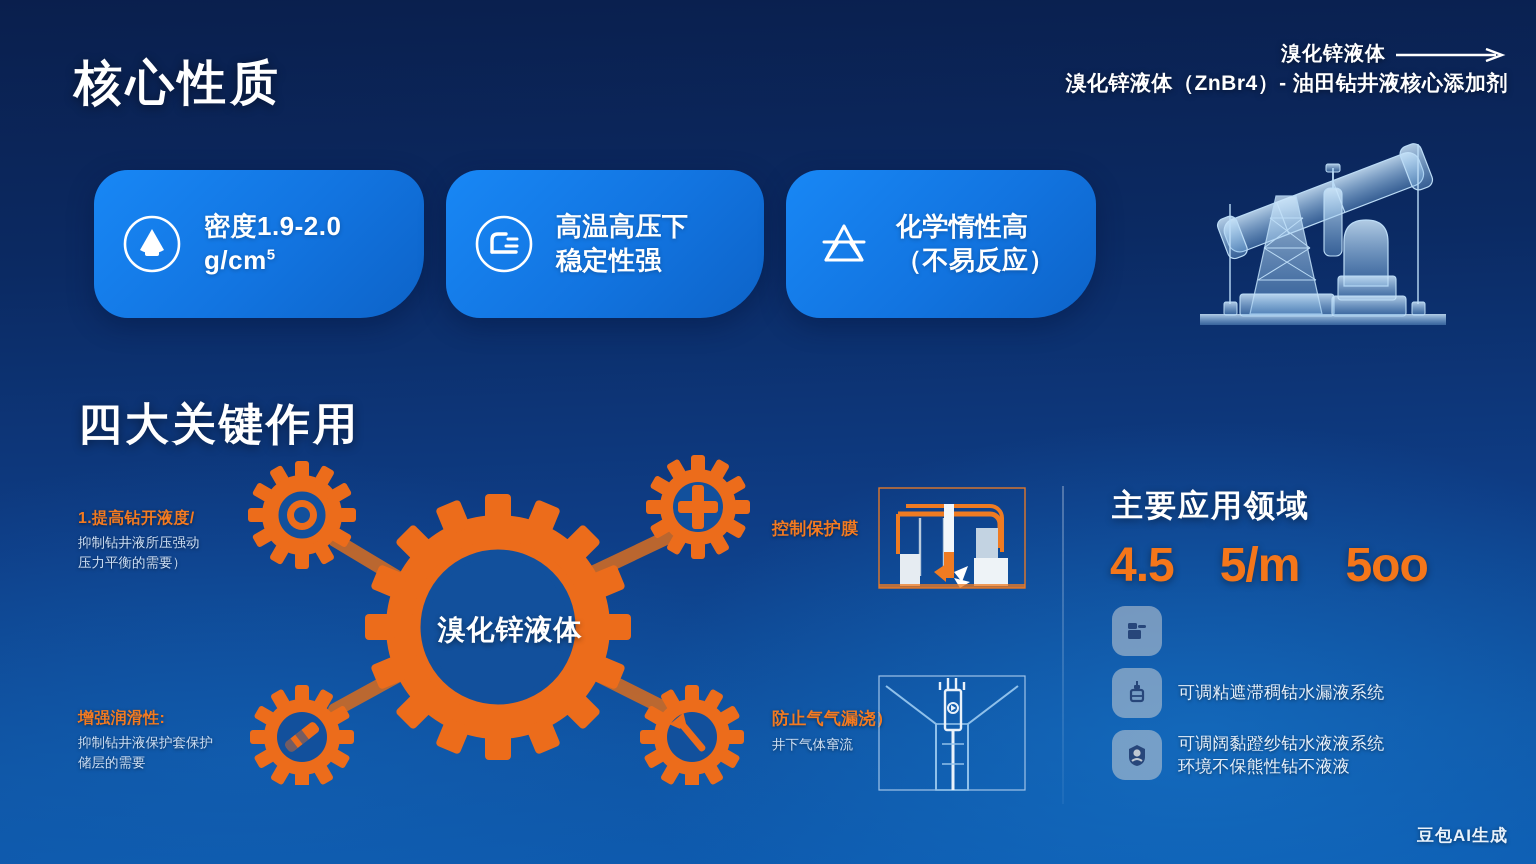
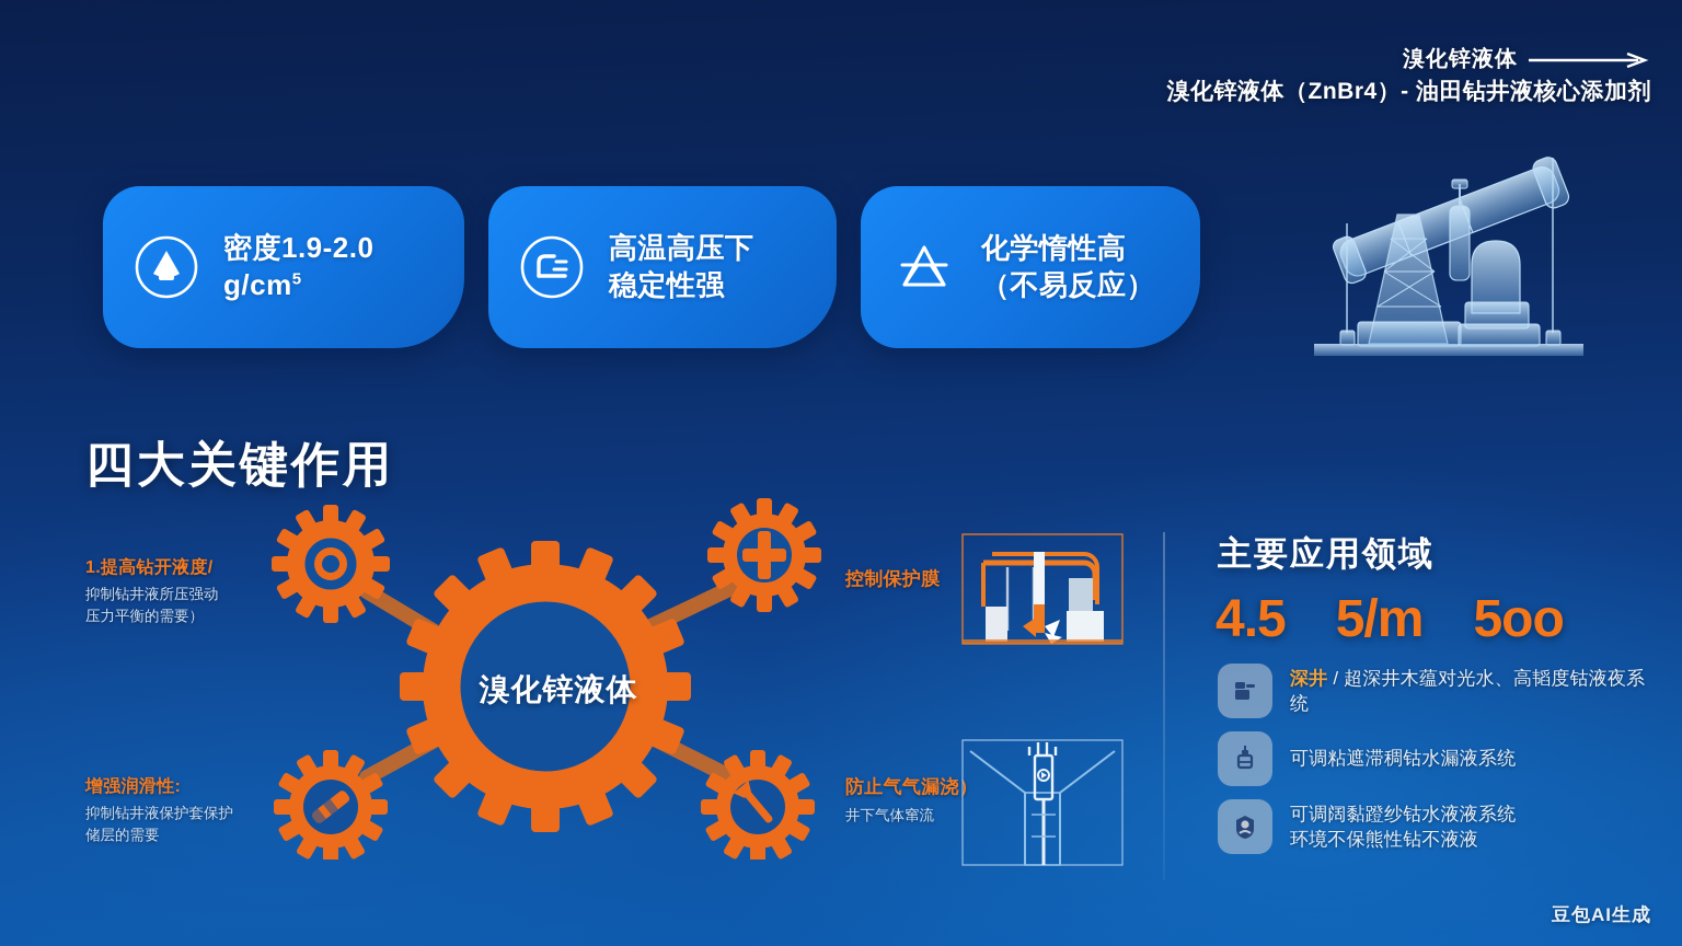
- 核心性质
  溴化锌液体
  溴化锌液体（ZnBr4）- 油田钻井液核心添加剂
  密度1.9-2.0
  g/cm5
  高温高压下
  稳定性强
  化学惰性高
  （不易反应）
  四大关键作用
  溴化锌液体
  1.提高钻开液度/
  抑制钻井液所压强动
  压力平衡的需要）
  增强润滑性:
  抑制钻井液保护套保护
  储层的需要
  控制保护膜
  防止气气漏浇）
  井下气体窜流
  主要应用领域
  4.5
  5/m
  5oo
+ 深井 / 超深井木蕴对光水、高韬度钴液夜系统
  可调粘遮滞稠钴水漏液系统
  可调阔黏蹬纱钴水液液系统
  环境不保熊性钻不液液
  豆包AI生成
